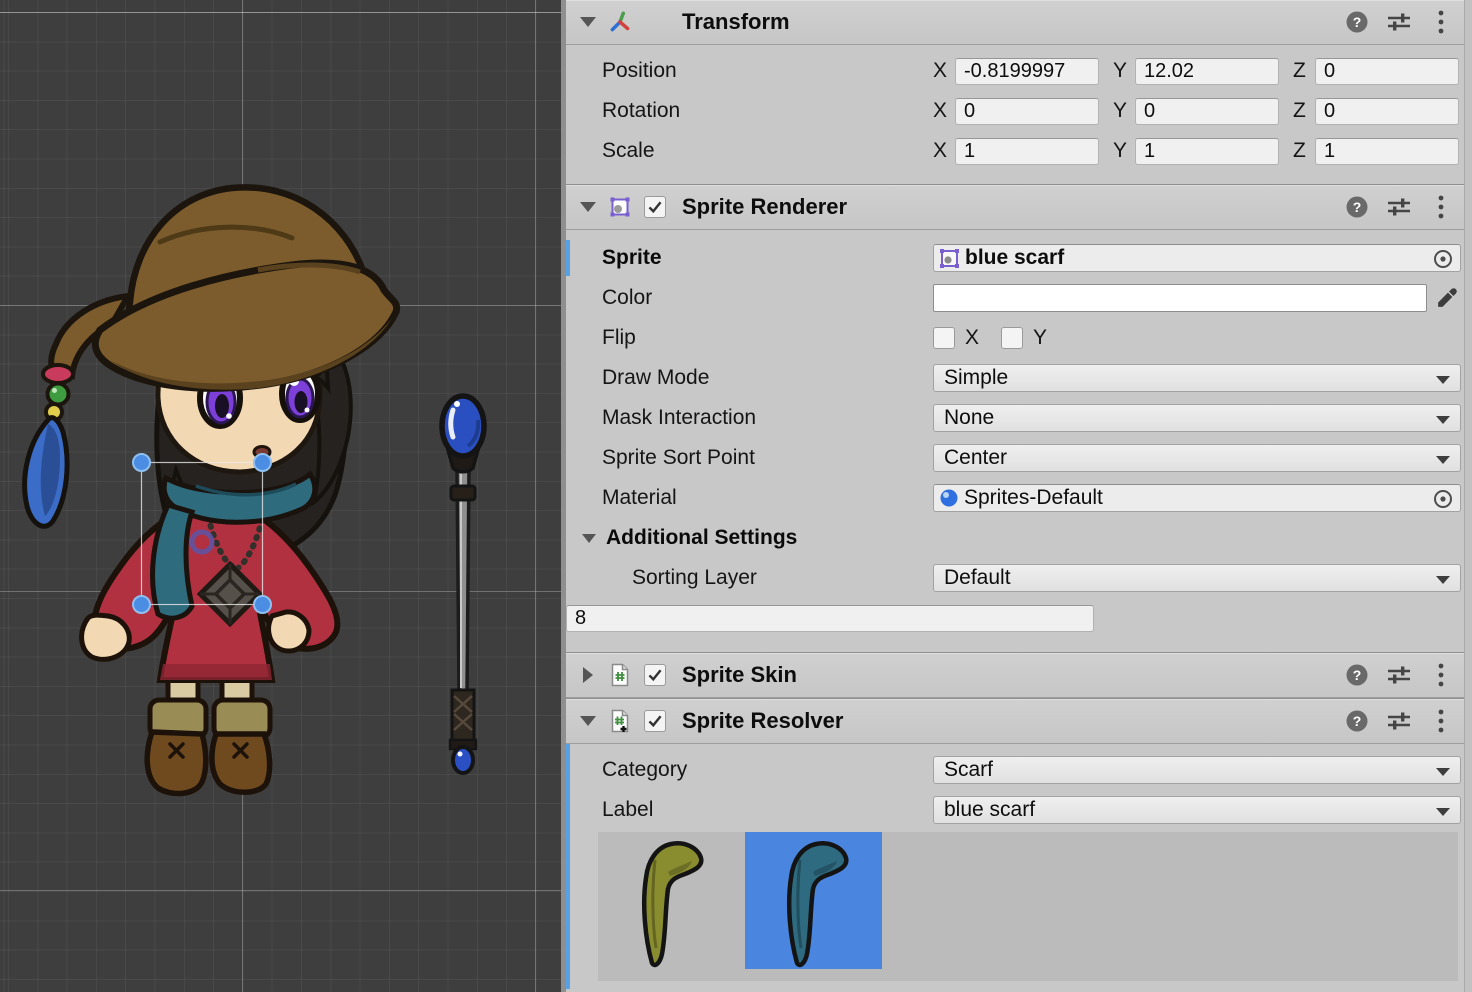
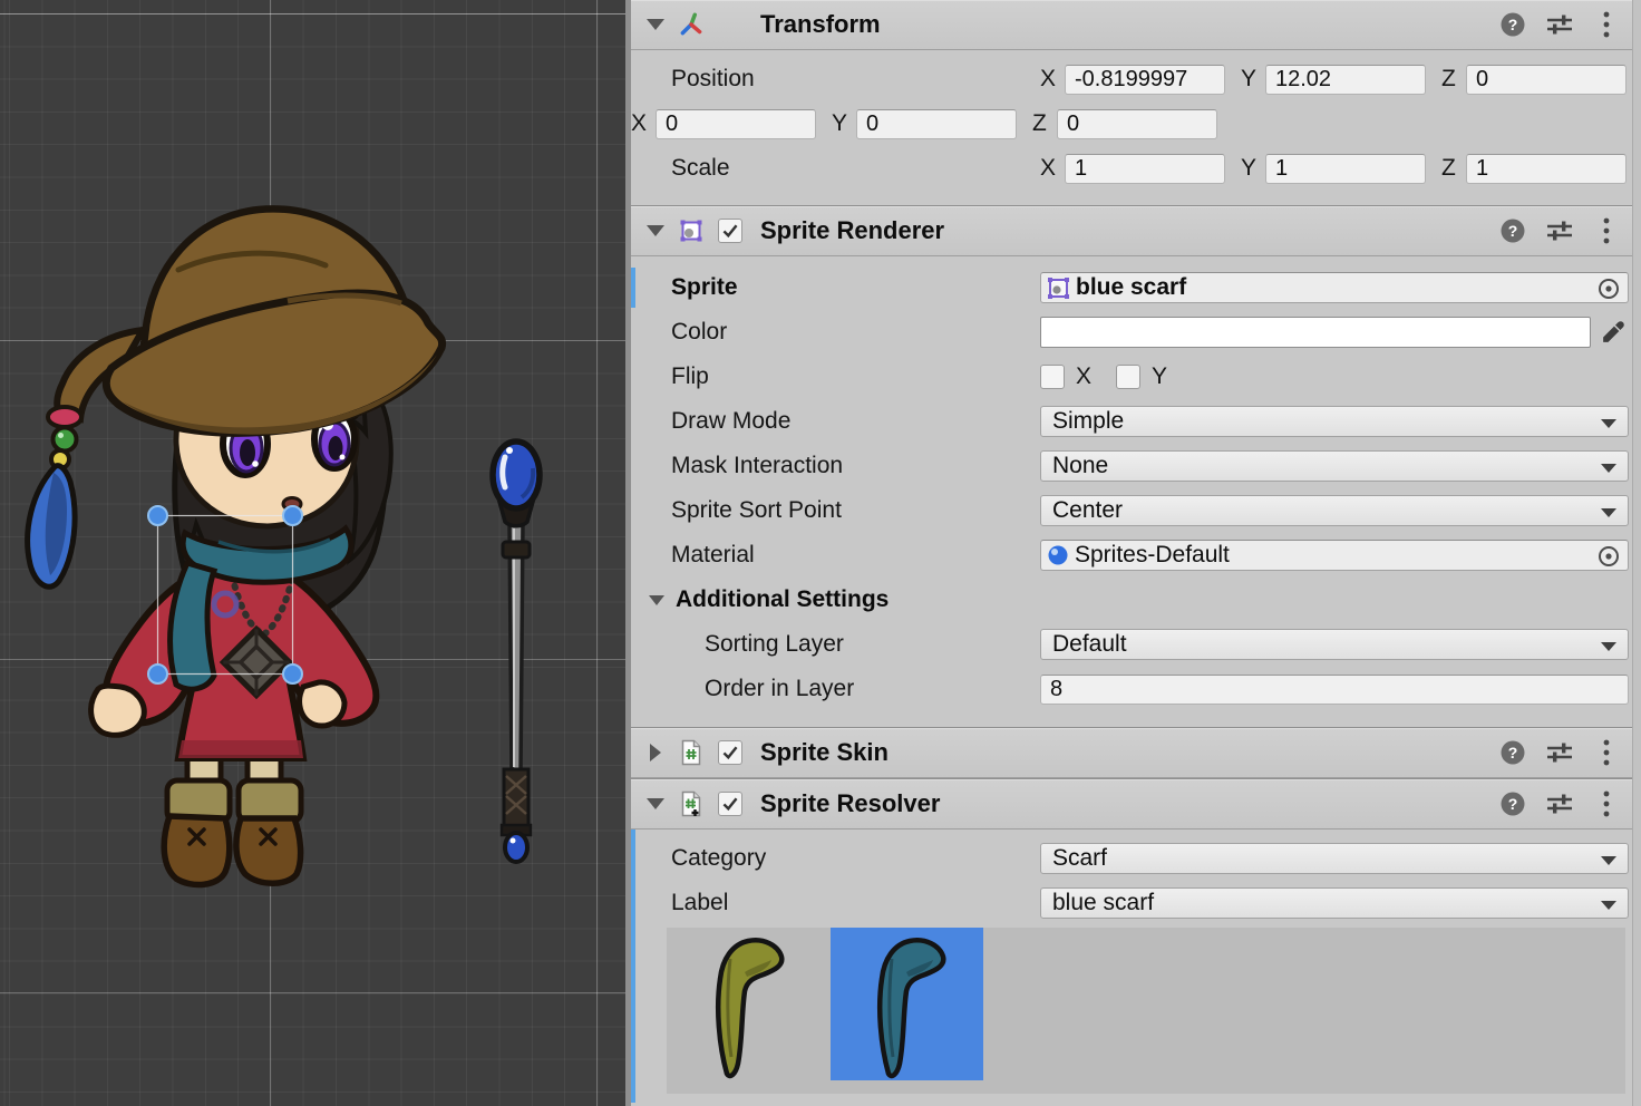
  Transform
  ?
  Position
  X
  -0.8199997
  Y
  12.02
  Z
  0
- Rotation
  X
  0
  Y
  0
  Z
  0
  Scale
  X
  1
  Y
  1
  Z
  1
  Sprite Renderer
  ?
  Sprite
  blue scarf
  Color
  Flip
  X
  Y
  Draw Mode
  Simple
  Mask Interaction
  None
  Sprite Sort Point
  Center
  Material
  Sprites-Default
  Additional Settings
  Sorting Layer
  Default
+ Order in Layer
  8
  Sprite Skin
  ?
  Sprite Resolver
  ?
  Category
  Scarf
  Label
  blue scarf
